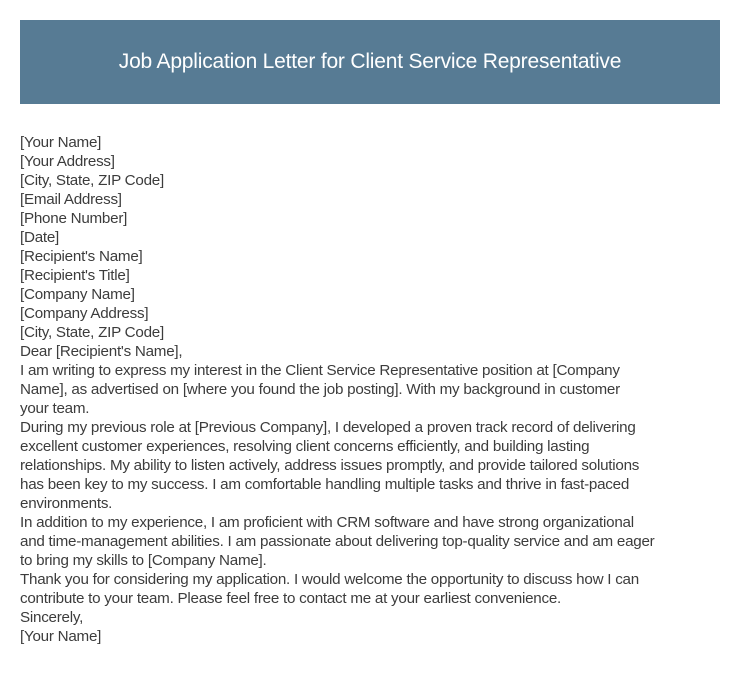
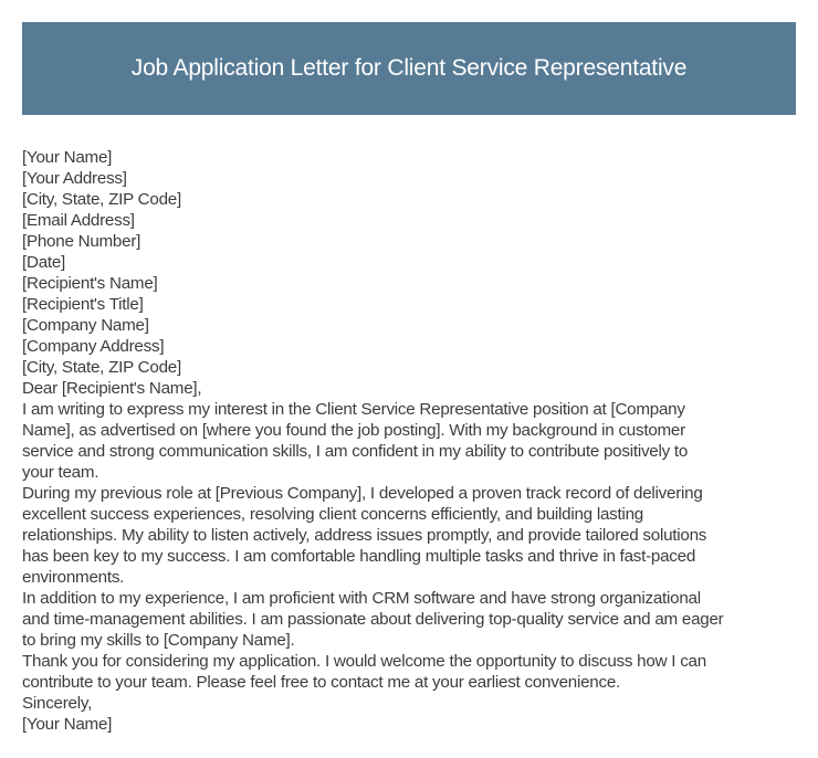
  Job Application Letter for Client Service Representative
  [Your Name]
  [Your Address]
  [City, State, ZIP Code]
  [Email Address]
  [Phone Number]
  [Date]
  [Recipient's Name]
  [Recipient's Title]
  [Company Name]
  [Company Address]
  [City, State, ZIP Code]
  Dear [Recipient's Name],
  I am writing to express my interest in the Client Service Representative position at [Company
  Name], as advertised on [where you found the job posting]. With my background in customer
+ service and strong communication skills, I am confident in my ability to contribute positively to
  your team.
  During my previous role at [Previous Company], I developed a proven track record of delivering
- excellent customer experiences, resolving client concerns efficiently, and building lasting
+ excellent success experiences, resolving client concerns efficiently, and building lasting
  relationships. My ability to listen actively, address issues promptly, and provide tailored solutions
  has been key to my success. I am comfortable handling multiple tasks and thrive in fast-paced
  environments.
  In addition to my experience, I am proficient with CRM software and have strong organizational
  and time-management abilities. I am passionate about delivering top-quality service and am eager
  to bring my skills to [Company Name].
  Thank you for considering my application. I would welcome the opportunity to discuss how I can
  contribute to your team. Please feel free to contact me at your earliest convenience.
  Sincerely,
  [Your Name]
